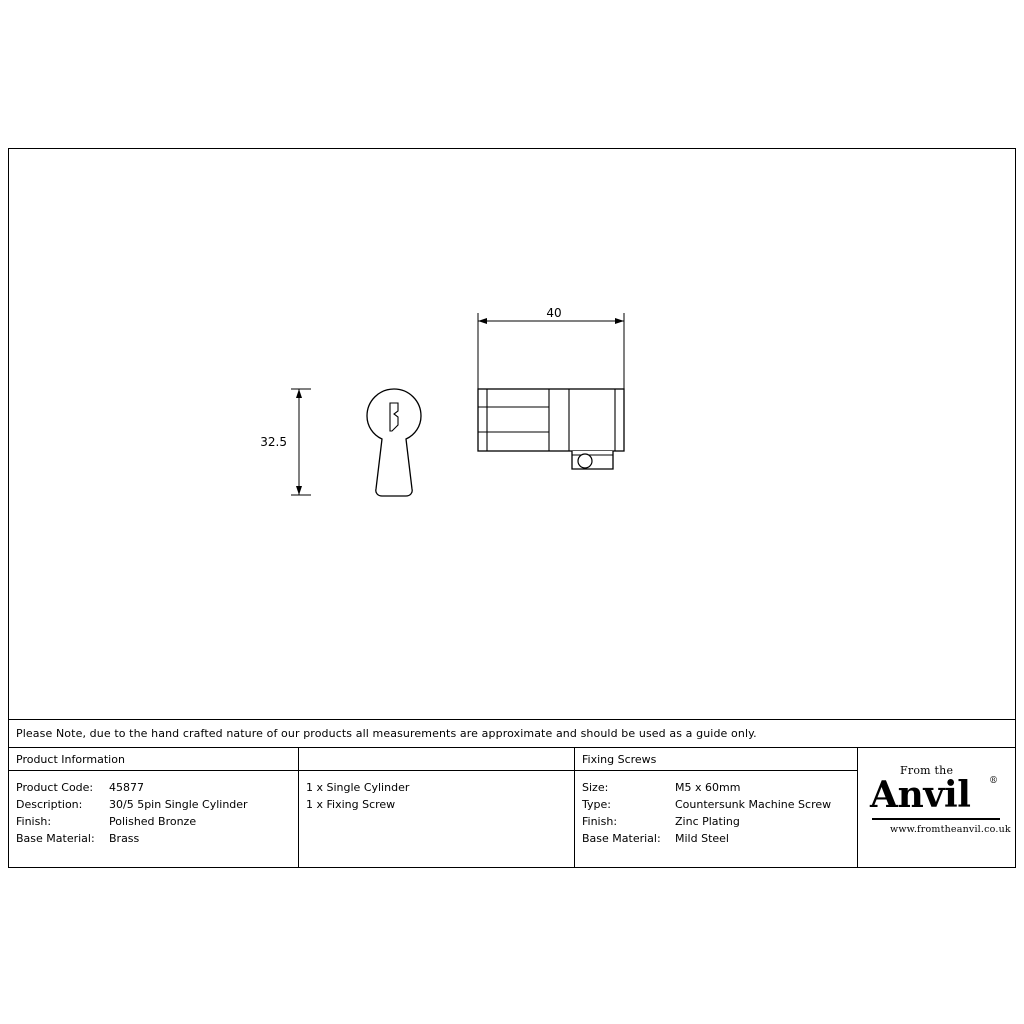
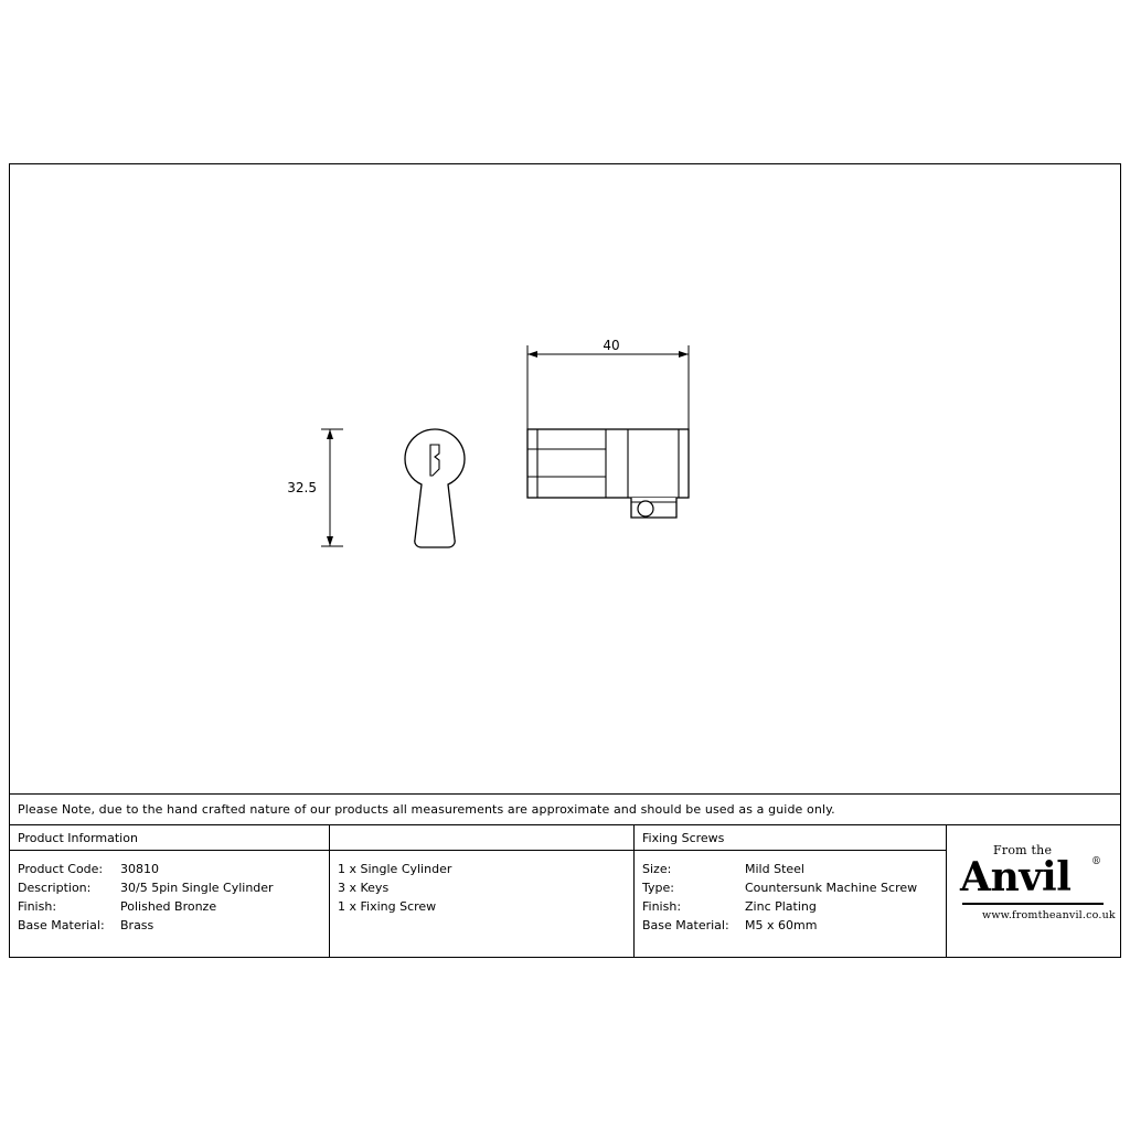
  40
  32.5
  Please Note, due to the hand crafted nature of our products all measurements are approximate and should be used as a guide only.
  Product Information
  Product Code:
- 45877
+ 30810
  Description:
  30/5 5pin Single Cylinder
  Finish:
  Polished Bronze
  Base Material:
  Brass
  1 x Single Cylinder
+ 3 x Keys
  1 x Fixing Screw
  Fixing Screws
  Size:
- M5 x 60mm
+ Mild Steel
  Type:
  Countersunk Machine Screw
  Finish:
  Zinc Plating
  Base Material:
- Mild Steel
+ M5 x 60mm
  From the
  Anvil
  ®
  www.fromtheanvil.co.uk
